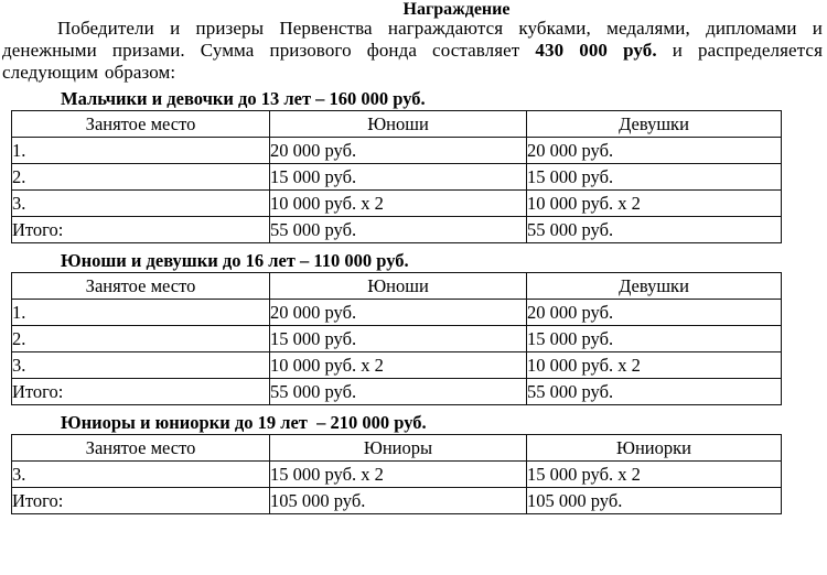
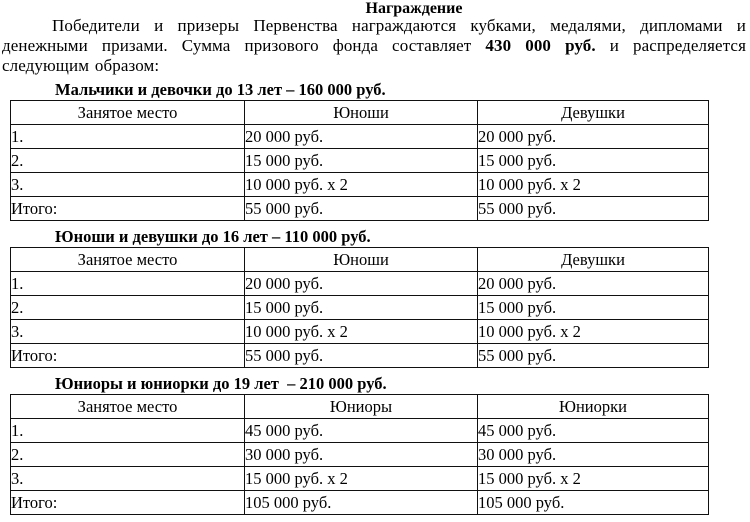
  Награждение
  Победители и призеры Первенства награждаются кубками, медалями, дипломами и денежными призами. Сумма призового фонда составляет 430 000 руб. и распределяется следующим образом:
  Мальчики и девочки до 13 лет – 160 000 руб.
  Занятое место	Юноши	Девушки
  1.	20 000 руб.	20 000 руб.
  2.	15 000 руб.	15 000 руб.
  3.	10 000 руб. х 2	10 000 руб. х 2
  Итого:	55 000 руб.	55 000 руб.
  Юноши и девушки до 16 лет – 110 000 руб.
  Занятое место	Юноши	Девушки
  1.	20 000 руб.	20 000 руб.
  2.	15 000 руб.	15 000 руб.
  3.	10 000 руб. х 2	10 000 руб. х 2
  Итого:	55 000 руб.	55 000 руб.
  Юниоры и юниорки до 19 лет – 210 000 руб.
  Занятое место	Юниоры	Юниорки
+ 1.	45 000 руб.	45 000 руб.
+ 2.	30 000 руб.	30 000 руб.
  3.	15 000 руб. х 2	15 000 руб. х 2
  Итого:	105 000 руб.	105 000 руб.
